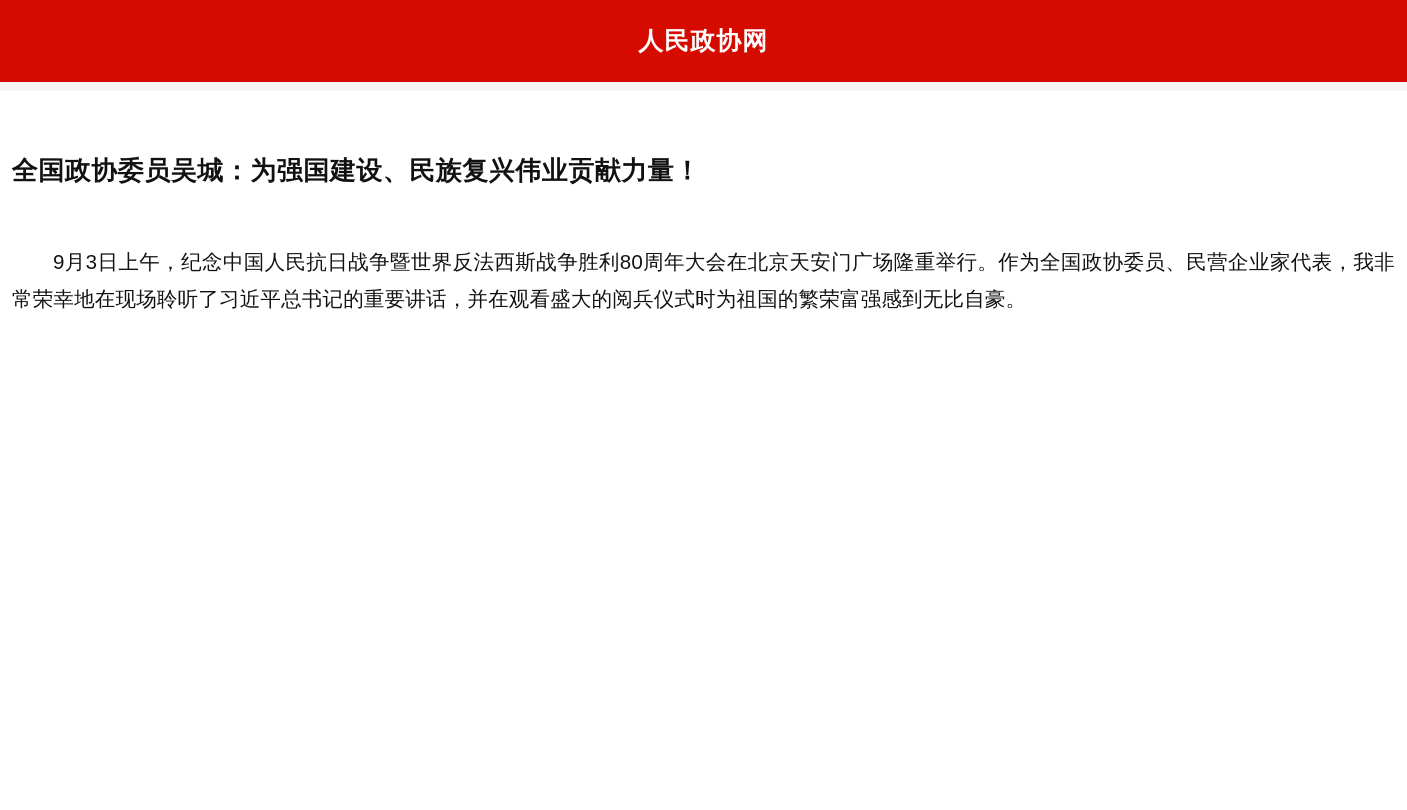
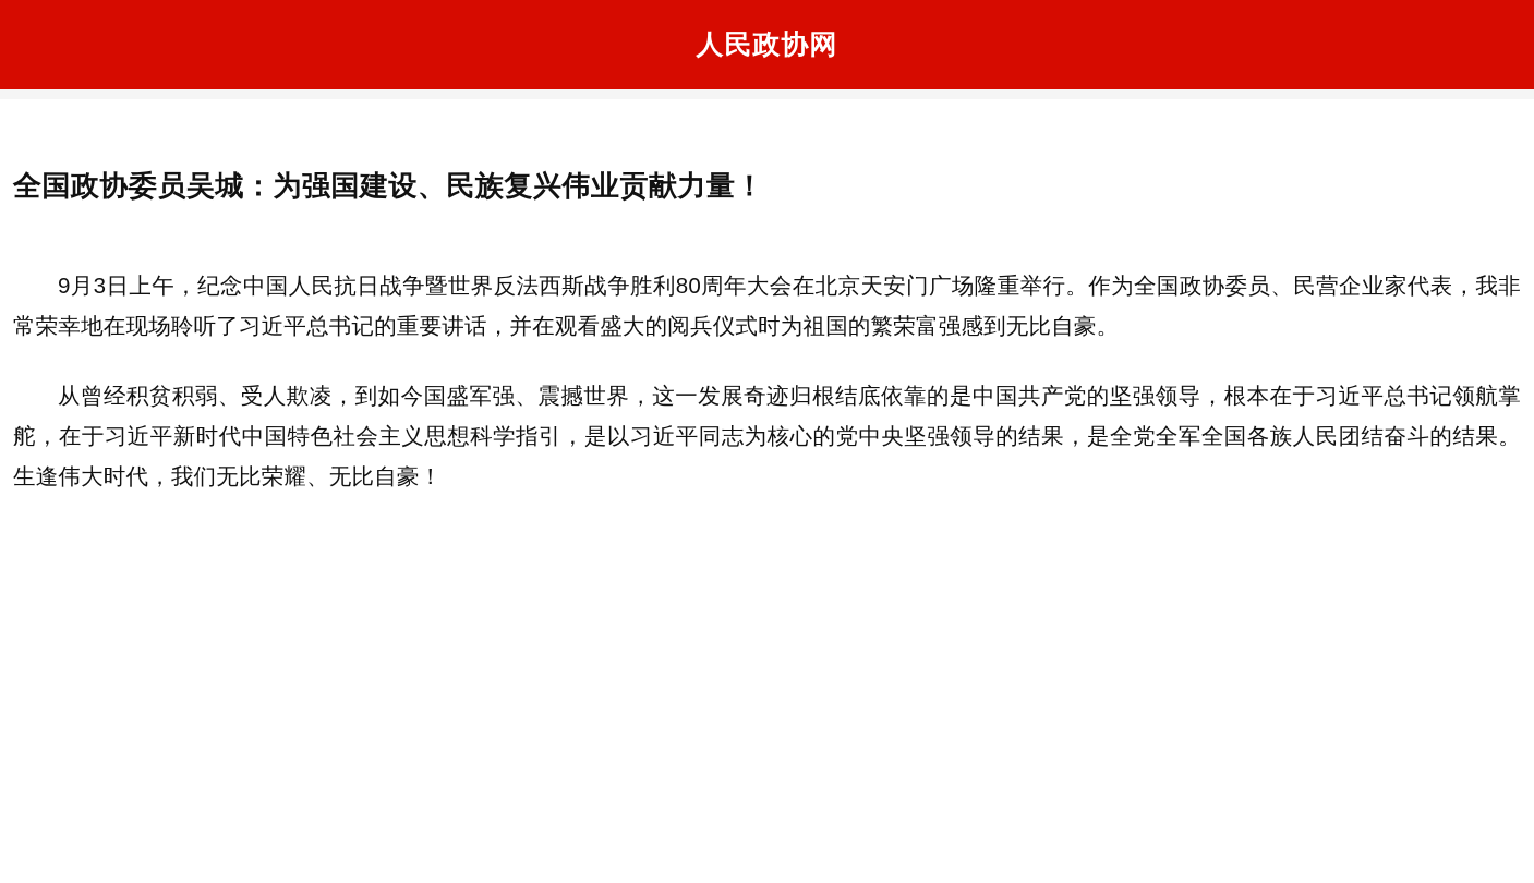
  人民政协网
  全国政协委员吴城：为强国建设、民族复兴伟业贡献力量！
  9月3日上午，纪念中国人民抗日战争暨世界反法西斯战争胜利80周年大会在北京天安门广场隆重举行。作为全国政协委员、民营企业家代表，我非常荣幸地在现场聆听了习近平总书记的重要讲话，并在观看盛大的阅兵仪式时为祖国的繁荣富强感到无比自豪。
+ 从曾经积贫积弱、受人欺凌，到如今国盛军强、震撼世界，这一发展奇迹归根结底依靠的是中国共产党的坚强领导，根本在于习近平总书记领航掌舵，在于习近平新时代中国特色社会主义思想科学指引，是以习近平同志为核心的党中央坚强领导的结果，是全党全军全国各族人民团结奋斗的结果。生逢伟大时代，我们无比荣耀、无比自豪！
